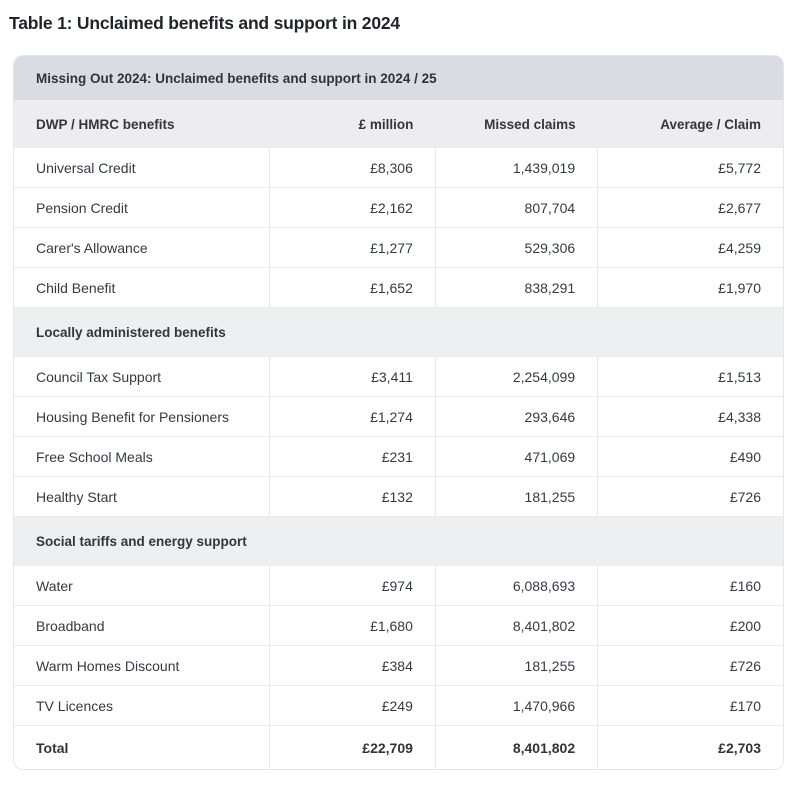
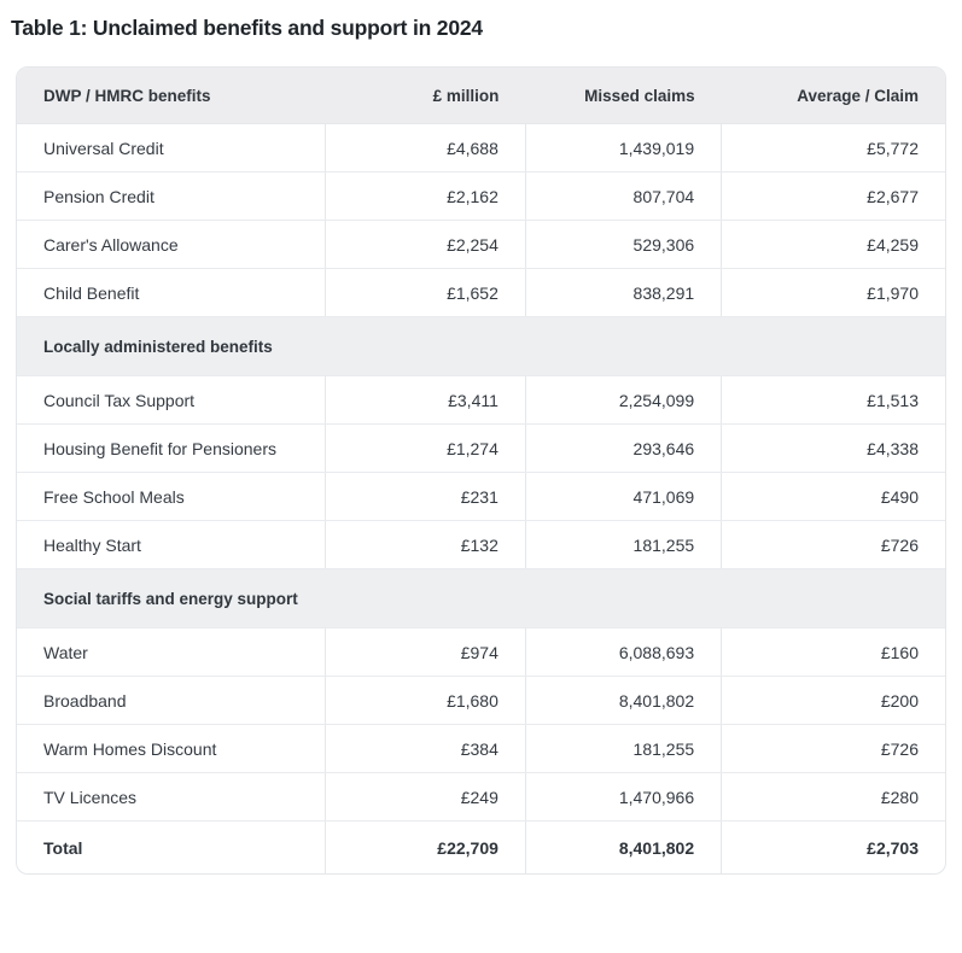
  Table 1: Unclaimed benefits and support in 2024
- Missing Out 2024: Unclaimed benefits and support in 2024 / 25
  DWP / HMRC benefits	£ million	Missed claims	Average / Claim
- Universal Credit	£8,306	1,439,019	£5,772
+ Universal Credit	£4,688	1,439,019	£5,772
  Pension Credit	£2,162	807,704	£2,677
- Carer's Allowance	£1,277	529,306	£4,259
+ Carer's Allowance	£2,254	529,306	£4,259
  Child Benefit	£1,652	838,291	£1,970
  Locally administered benefits
  Council Tax Support	£3,411	2,254,099	£1,513
  Housing Benefit for Pensioners	£1,274	293,646	£4,338
  Free School Meals	£231	471,069	£490
  Healthy Start	£132	181,255	£726
  Social tariffs and energy support
  Water	£974	6,088,693	£160
  Broadband	£1,680	8,401,802	£200
  Warm Homes Discount	£384	181,255	£726
- TV Licences	£249	1,470,966	£170
+ TV Licences	£249	1,470,966	£280
  Total	£22,709	8,401,802	£2,703
